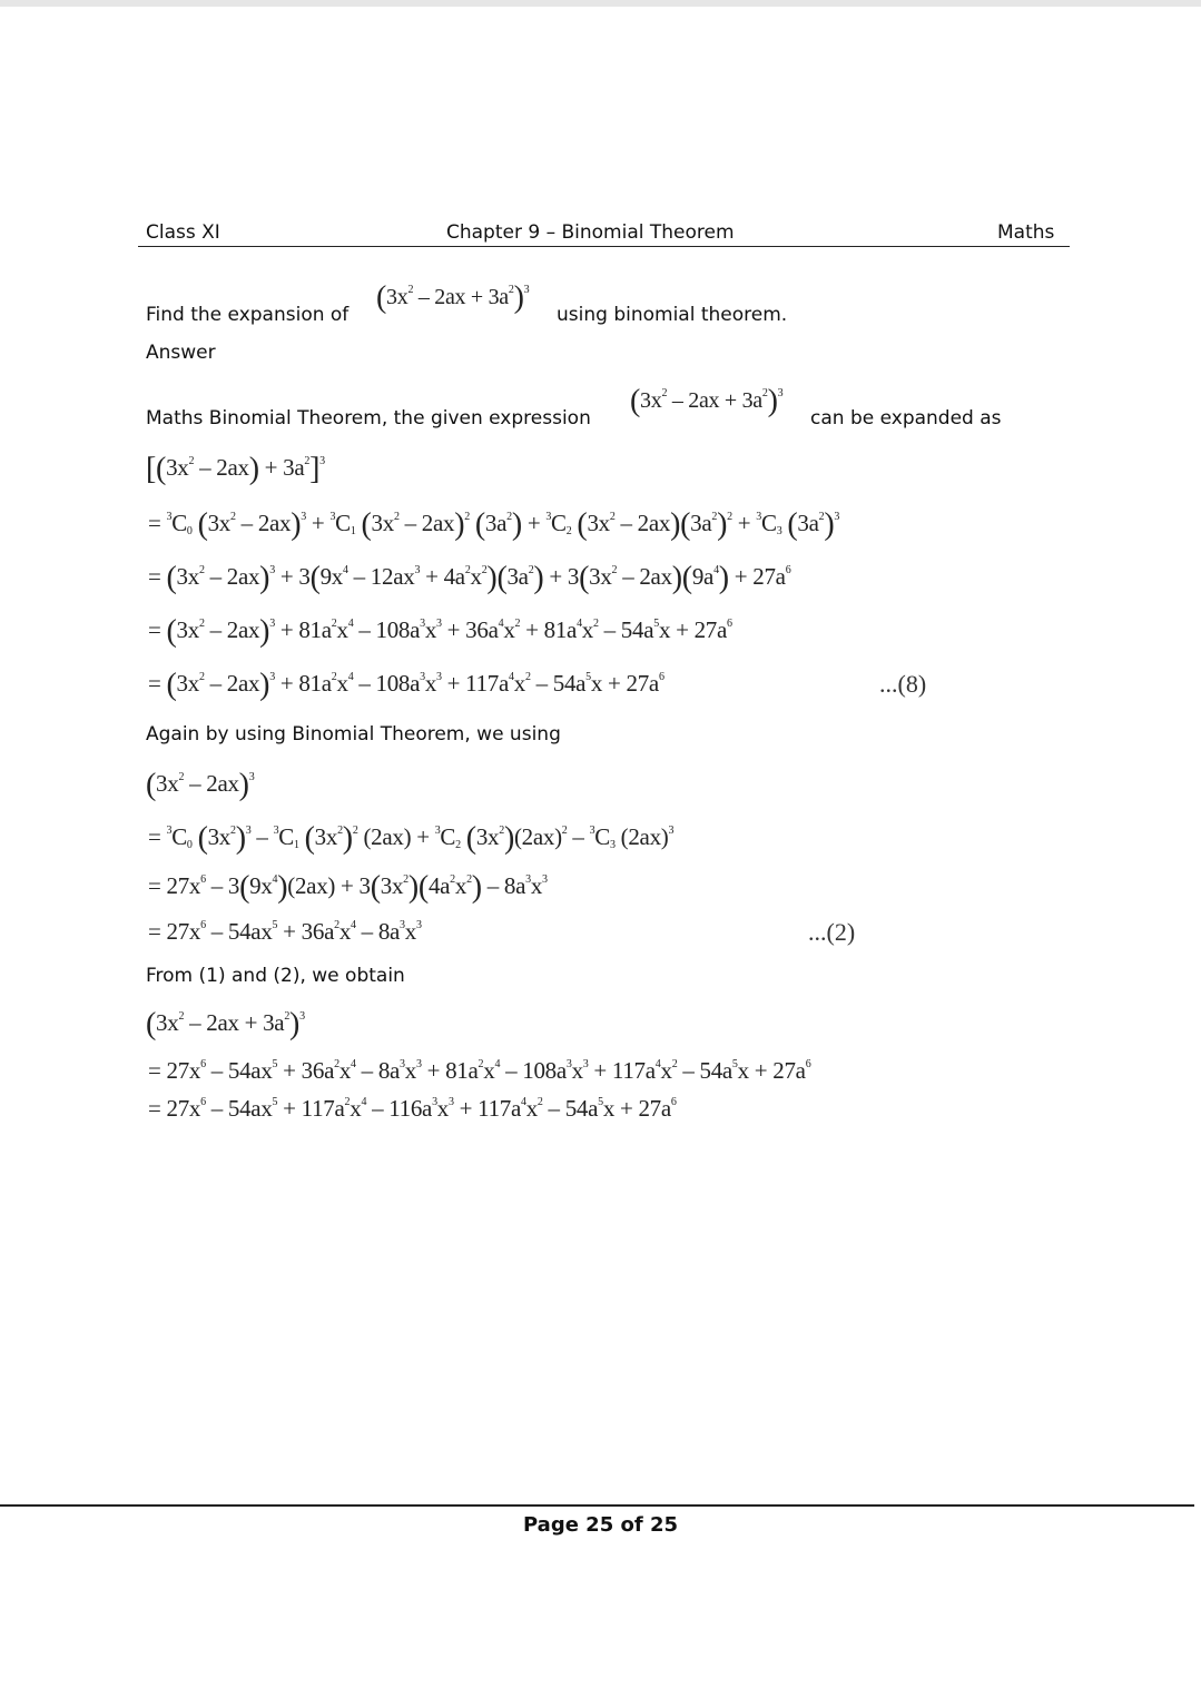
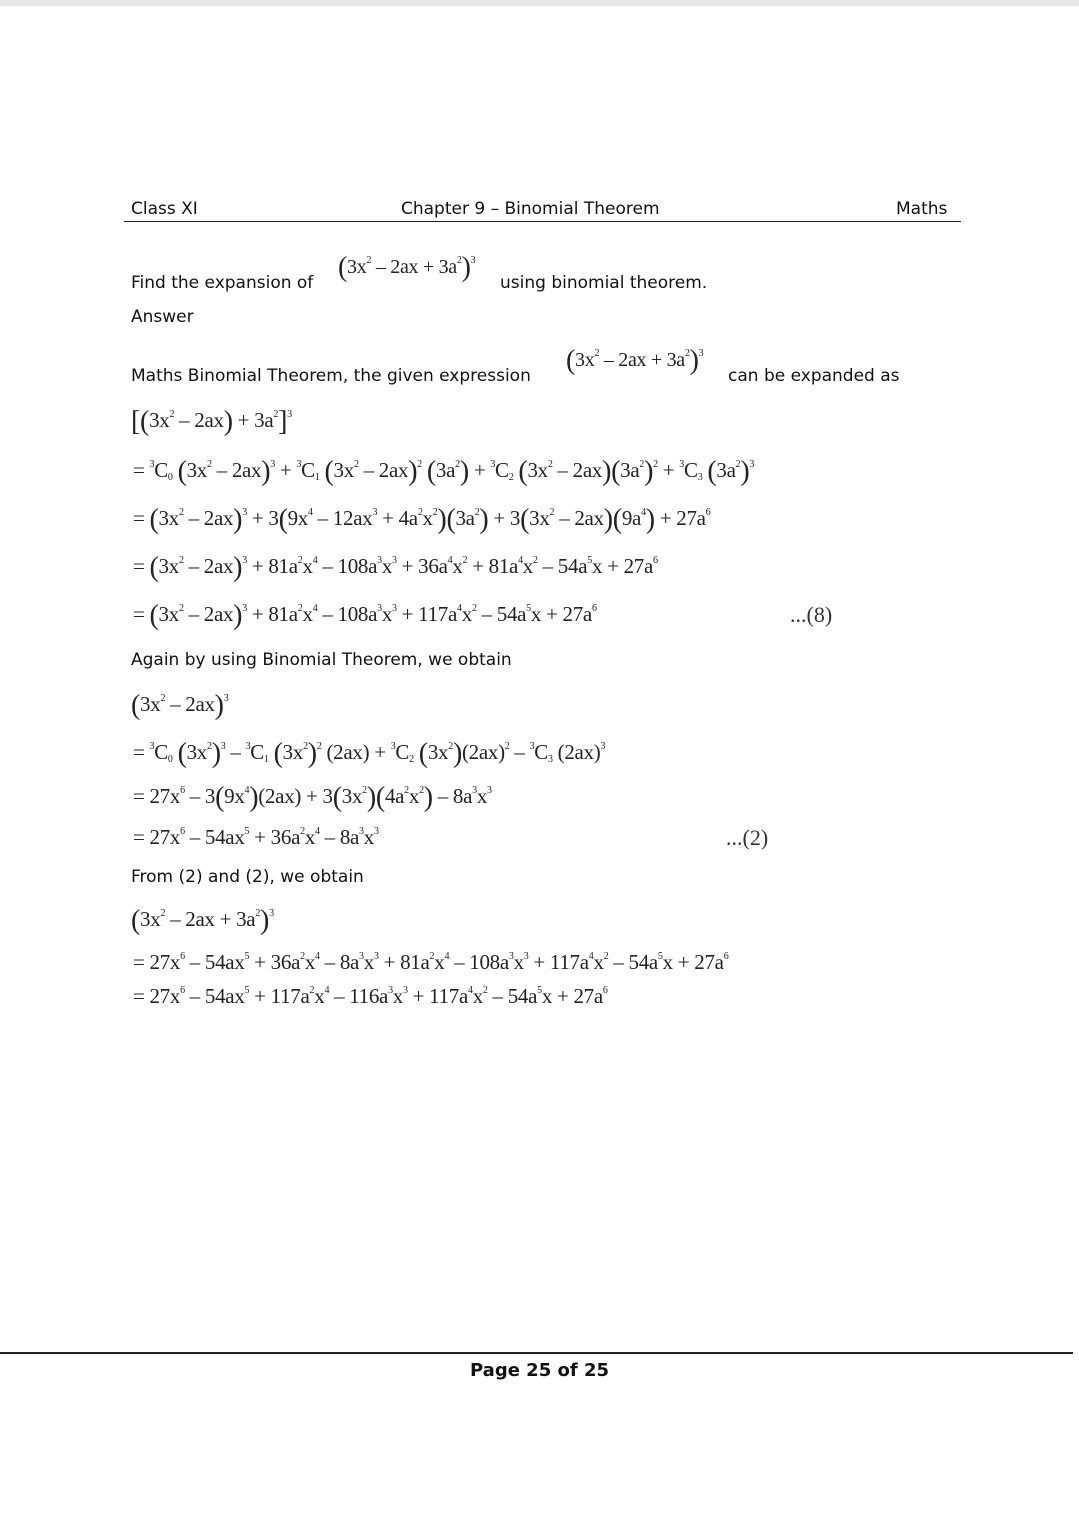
  Class XI
  Chapter 9 – Binomial Theorem
  Maths
  Find the expansion of
  (3x2 – 2ax + 3a2)3
  using binomial theorem.
  Answer
  Maths Binomial Theorem, the given expression
  (3x2 – 2ax + 3a2)3
  can be expanded as
  [(3x2 – 2ax) + 3a2]3
  = 3C0 (3x2 – 2ax)3 + 3C1 (3x2 – 2ax)2 (3a2) + 3C2 (3x2 – 2ax)(3a2)2 + 3C3 (3a2)3
  = (3x2 – 2ax)3 + 3(9x4 – 12ax3 + 4a2x2)(3a2) + 3(3x2 – 2ax)(9a4) + 27a6
  = (3x2 – 2ax)3 + 81a2x4 – 108a3x3 + 36a4x2 + 81a4x2 – 54a5x + 27a6
  = (3x2 – 2ax)3 + 81a2x4 – 108a3x3 + 117a4x2 – 54a5x + 27a6
  ...(8)
- Again by using Binomial Theorem, we using
+ Again by using Binomial Theorem, we obtain
  (3x2 – 2ax)3
  = 3C0 (3x2)3 – 3C1 (3x2)2 (2ax) + 3C2 (3x2)(2ax)2 – 3C3 (2ax)3
  = 27x6 – 3(9x4)(2ax) + 3(3x2)(4a2x2) – 8a3x3
  = 27x6 – 54ax5 + 36a2x4 – 8a3x3
  ...(2)
- From (1) and (2), we obtain
+ From (2) and (2), we obtain
  (3x2 – 2ax + 3a2)3
  = 27x6 – 54ax5 + 36a2x4 – 8a3x3 + 81a2x4 – 108a3x3 + 117a4x2 – 54a5x + 27a6
  = 27x6 – 54ax5 + 117a2x4 – 116a3x3 + 117a4x2 – 54a5x + 27a6
  Page 25 of 25
